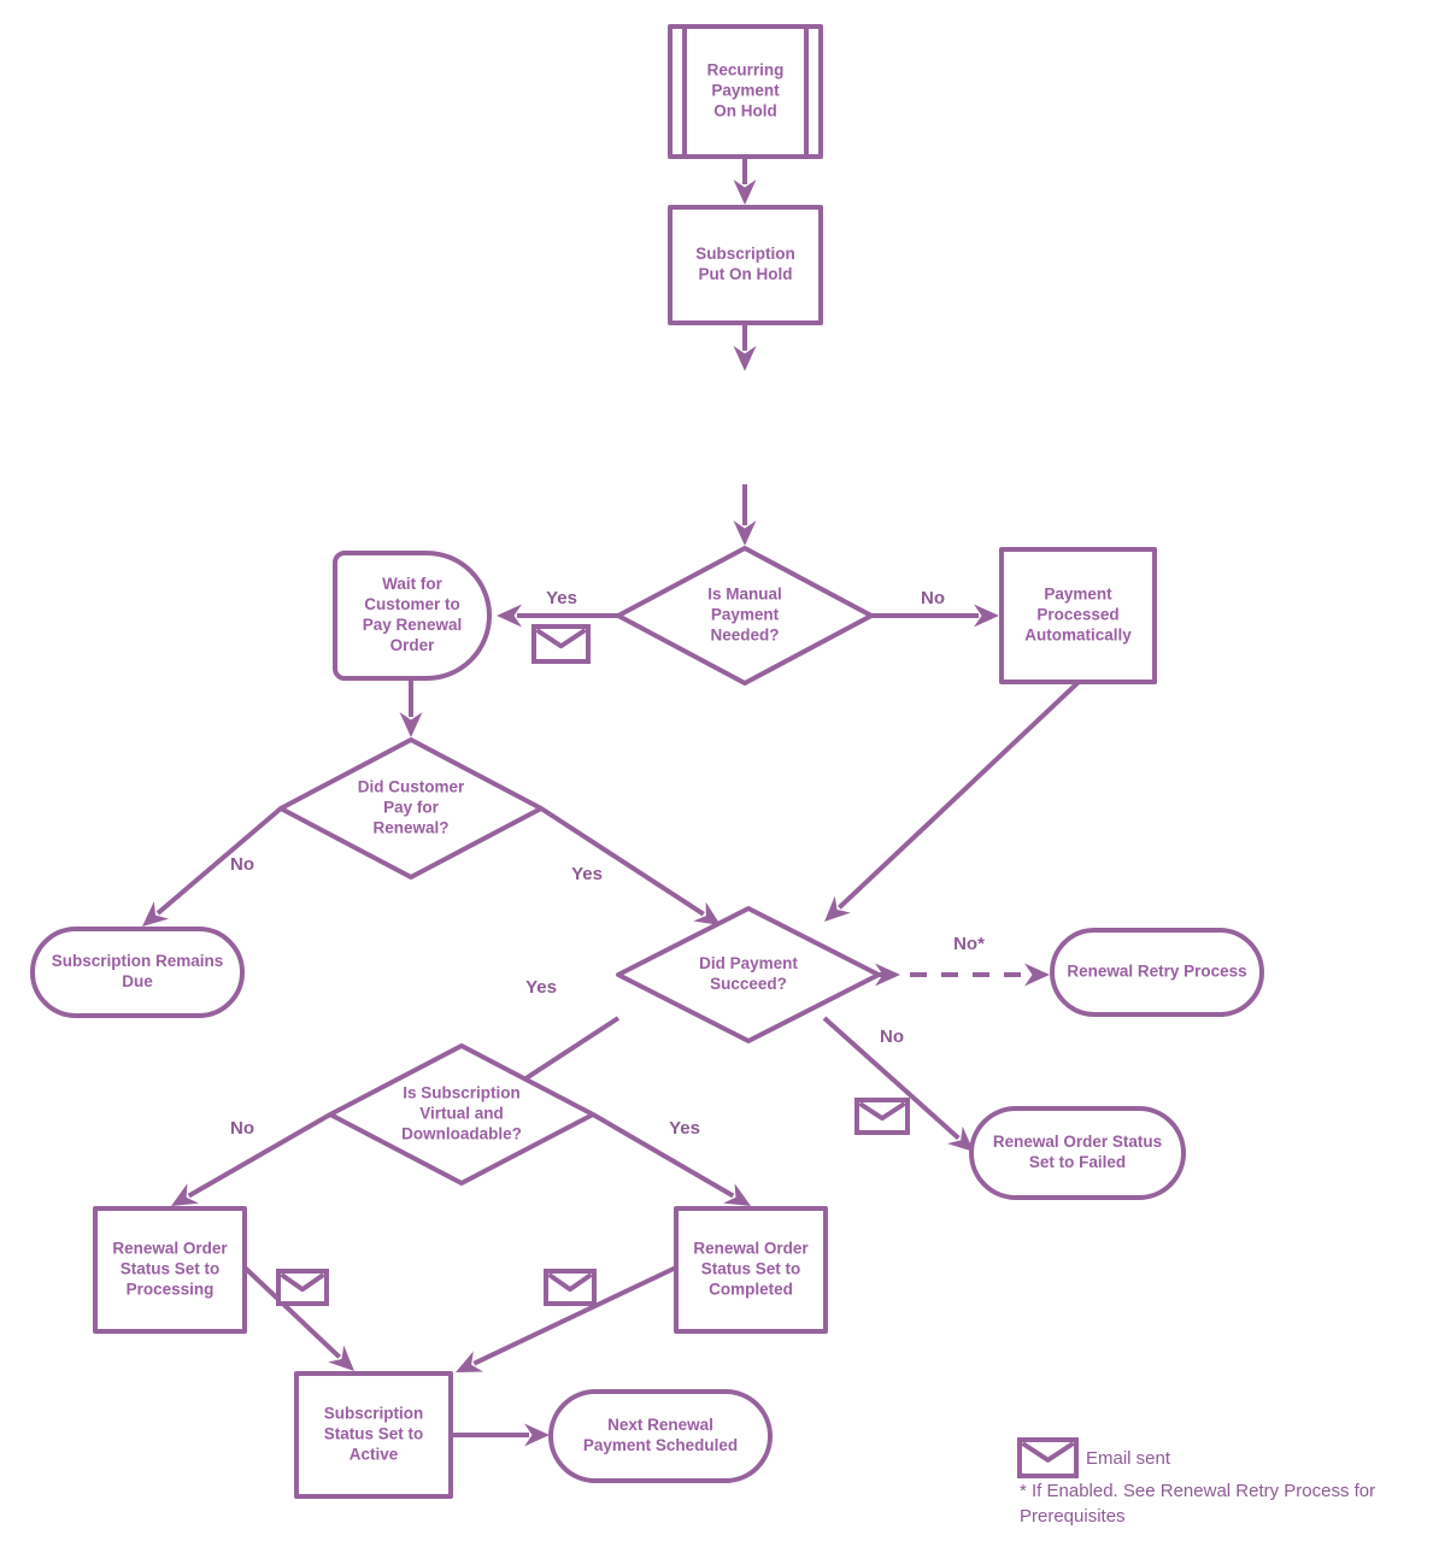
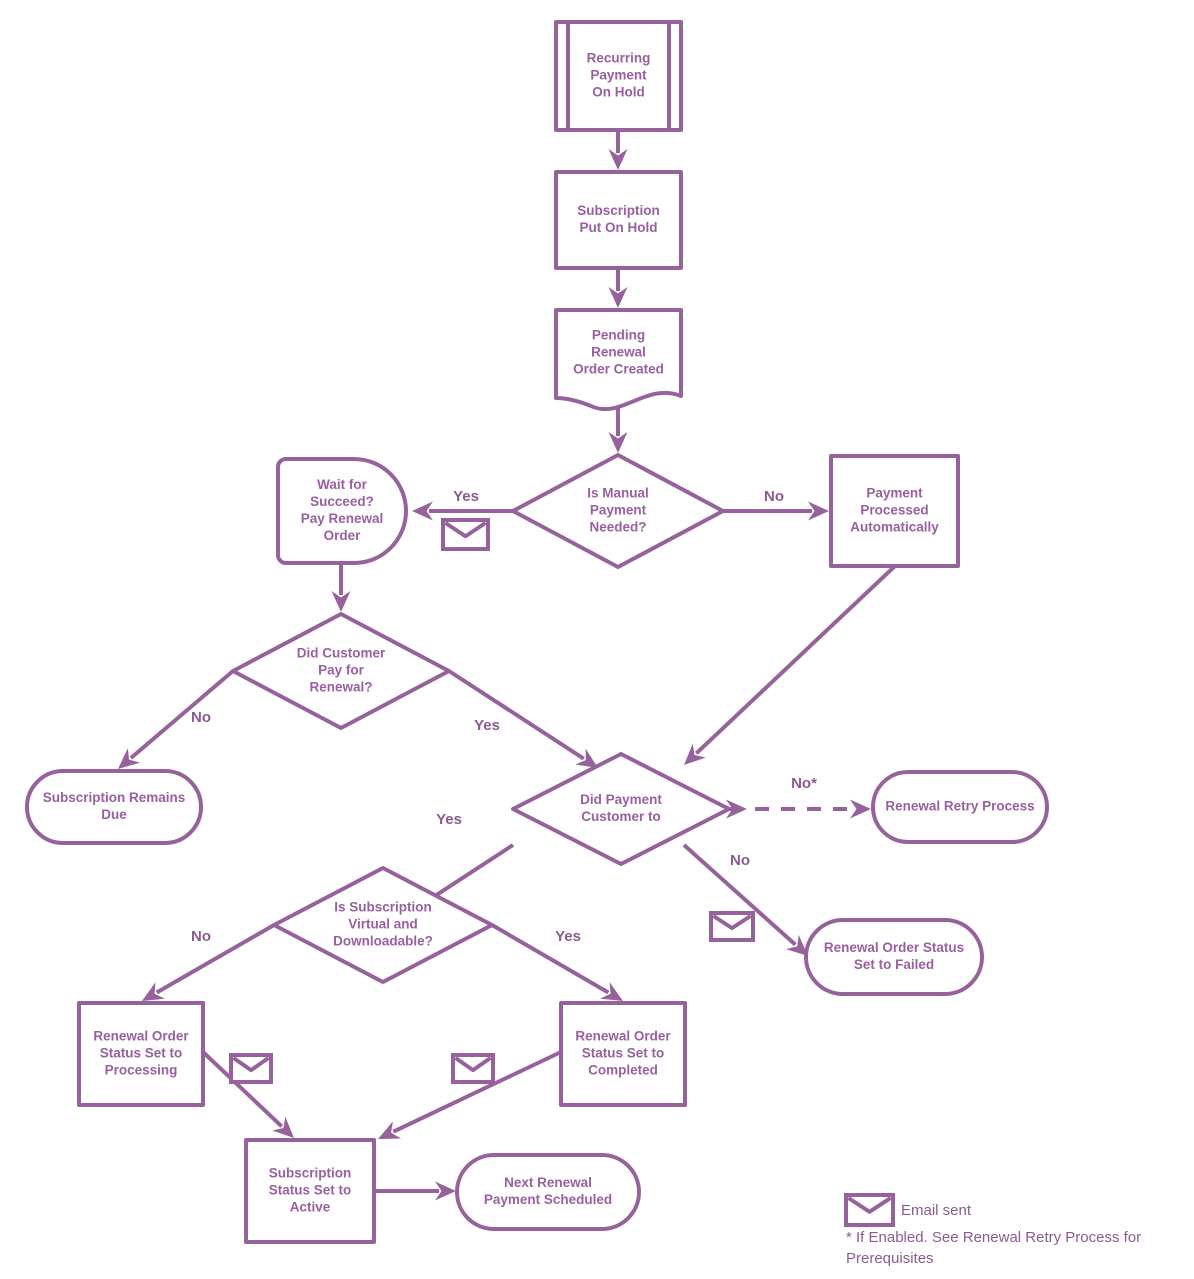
  Yes
  No
  No
  Yes
  No*
  No
  Yes
  No
  Yes
  Recurring
  Payment
  On Hold
  Subscription
  Put On Hold
+ Pending
+ Renewal
+ Order Created
  Is Manual
  Payment
  Needed?
  Wait for
- Customer to
+ Succeed?
  Pay Renewal
  Order
  Payment
  Processed
  Automatically
  Did Customer
  Pay for
  Renewal?
  Subscription Remains
  Due
  Did Payment
- Succeed?
+ Customer to
  Renewal Retry Process
  Renewal Order Status
  Set to Failed
  Is Subscription
  Virtual and
  Downloadable?
  Renewal Order
  Status Set to
  Processing
  Renewal Order
  Status Set to
  Completed
  Subscription
  Status Set to
  Active
  Next Renewal
  Payment Scheduled
  Email sent
  * If Enabled. See Renewal Retry Process for
  Prerequisites
